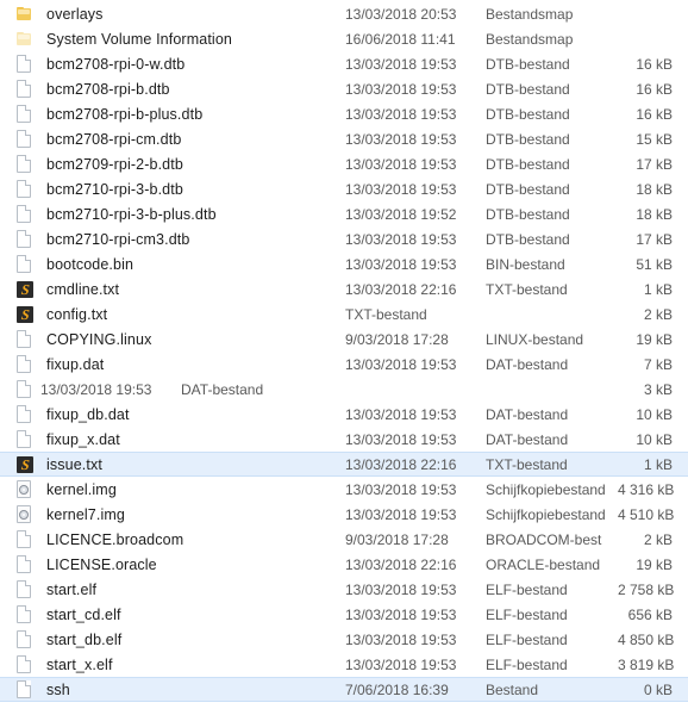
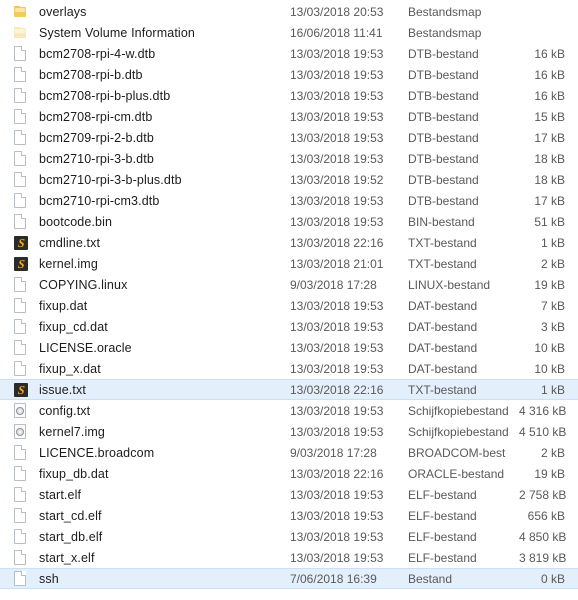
  overlays
  13/03/2018 20:53
  Bestandsmap
  System Volume Information
  16/06/2018 11:41
  Bestandsmap
- bcm2708-rpi-0-w.dtb
+ bcm2708-rpi-4-w.dtb
  13/03/2018 19:53
  DTB-bestand
  16 kB
  bcm2708-rpi-b.dtb
  13/03/2018 19:53
  DTB-bestand
  16 kB
  bcm2708-rpi-b-plus.dtb
  13/03/2018 19:53
  DTB-bestand
  16 kB
  bcm2708-rpi-cm.dtb
  13/03/2018 19:53
  DTB-bestand
  15 kB
  bcm2709-rpi-2-b.dtb
  13/03/2018 19:53
  DTB-bestand
  17 kB
  bcm2710-rpi-3-b.dtb
  13/03/2018 19:53
  DTB-bestand
  18 kB
  bcm2710-rpi-3-b-plus.dtb
  13/03/2018 19:52
  DTB-bestand
  18 kB
  bcm2710-rpi-cm3.dtb
  13/03/2018 19:53
  DTB-bestand
  17 kB
  bootcode.bin
  13/03/2018 19:53
  BIN-bestand
  51 kB
  cmdline.txt
  13/03/2018 22:16
  TXT-bestand
  1 kB
- config.txt
+ kernel.img
+ 13/03/2018 21:01
  TXT-bestand
  2 kB
  COPYING.linux
  9/03/2018 17:28
  LINUX-bestand
  19 kB
  fixup.dat
  13/03/2018 19:53
  DAT-bestand
  7 kB
+ fixup_cd.dat
  13/03/2018 19:53
  DAT-bestand
  3 kB
- fixup_db.dat
+ LICENSE.oracle
  13/03/2018 19:53
  DAT-bestand
  10 kB
  fixup_x.dat
  13/03/2018 19:53
  DAT-bestand
  10 kB
  issue.txt
  13/03/2018 22:16
  TXT-bestand
  1 kB
- kernel.img
+ config.txt
  13/03/2018 19:53
  Schijfkopiebestand
  4 316 kB
  kernel7.img
  13/03/2018 19:53
  Schijfkopiebestand
  4 510 kB
  LICENCE.broadcom
  9/03/2018 17:28
  BROADCOM-best
  2 kB
- LICENSE.oracle
+ fixup_db.dat
  13/03/2018 22:16
  ORACLE-bestand
  19 kB
  start.elf
  13/03/2018 19:53
  ELF-bestand
  2 758 kB
  start_cd.elf
  13/03/2018 19:53
  ELF-bestand
  656 kB
  start_db.elf
  13/03/2018 19:53
  ELF-bestand
  4 850 kB
  start_x.elf
  13/03/2018 19:53
  ELF-bestand
  3 819 kB
  ssh
  7/06/2018 16:39
  Bestand
  0 kB
